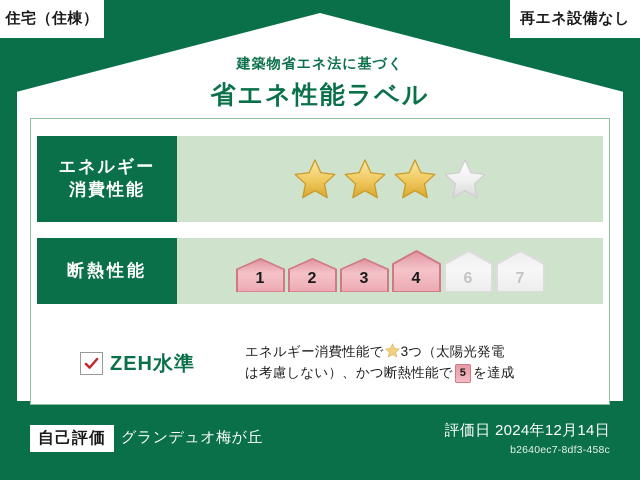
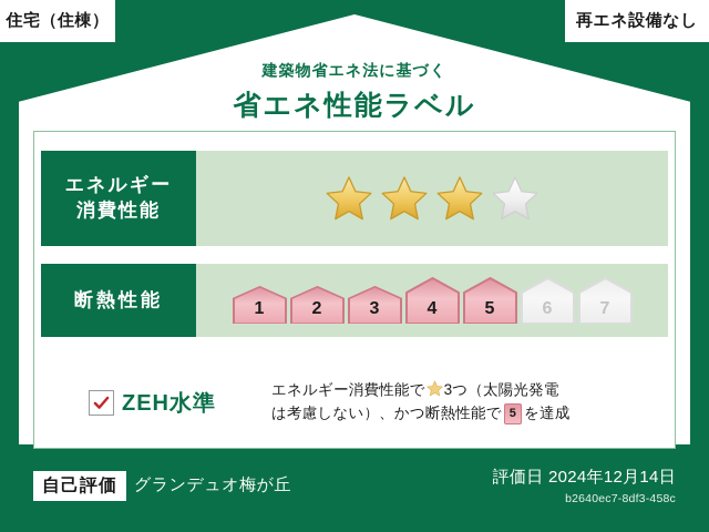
  住宅（住棟）
  再エネ設備なし
  建築物省エネ法に基づく
  省エネ性能ラベル
  エネルギー
  消費性能
  断熱性能
  1
  2
  3
  4
+ 5
  6
  7
  ZEH水準
  エネルギー消費性能で 3つ（太陽光発電
  は考慮しない）、かつ断熱性能で 5 を達成
  自己評価
  グランデュオ梅が丘
  評価日 2024年12月14日
  b2640ec7-8df3-458c
